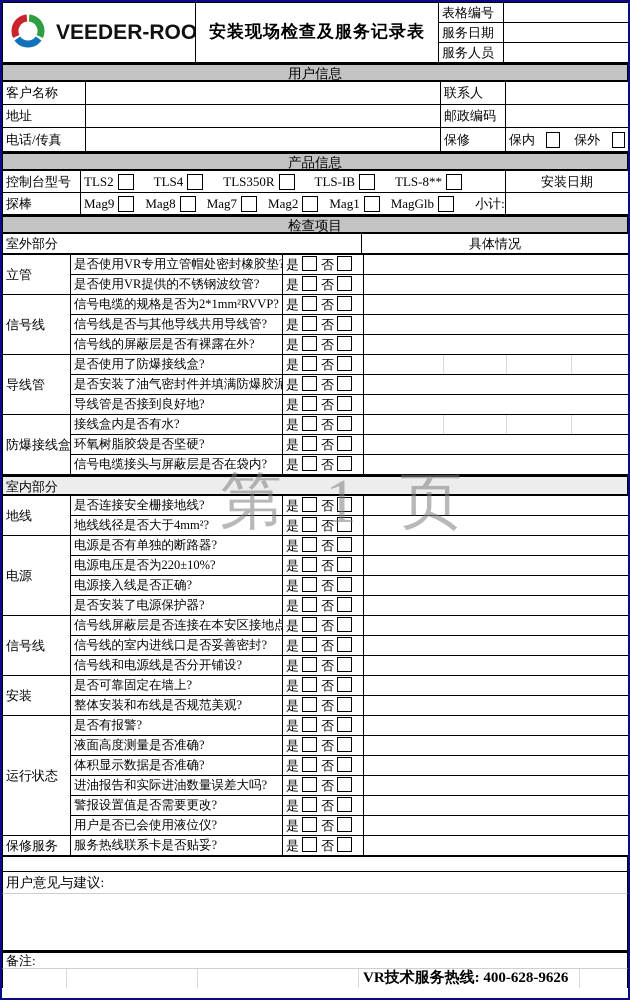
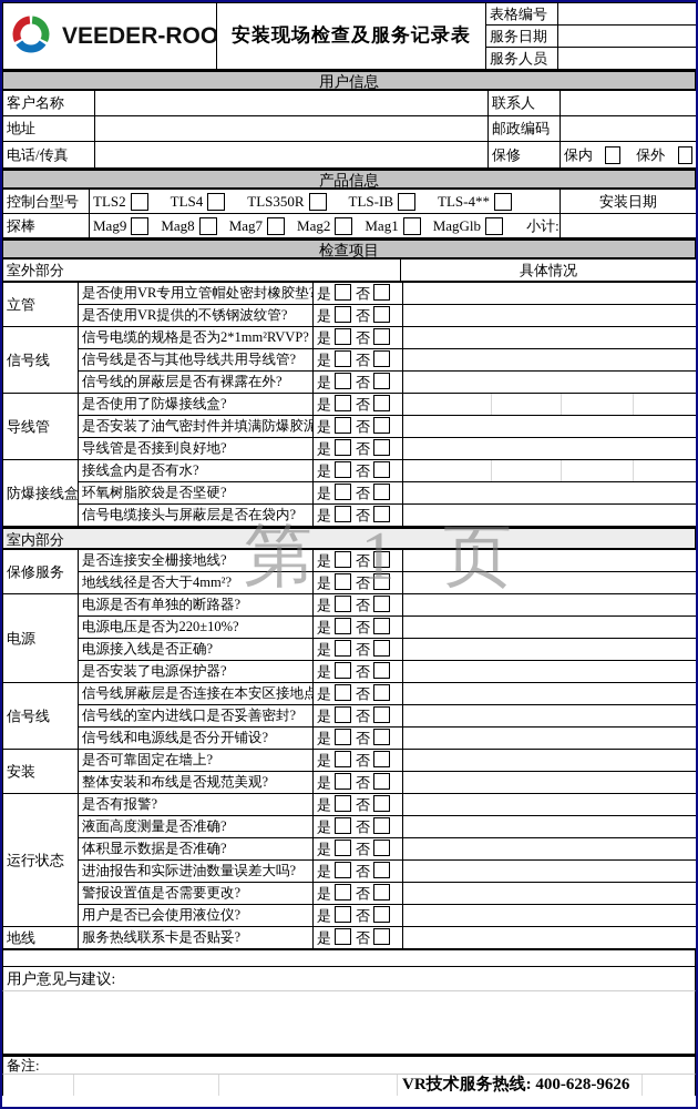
  VEEDER-ROO	安装现场检查及服务记录表	表格编号
  服务日期
  服务人员
  用户信息
  客户名称		联系人
  地址		邮政编码
  电话/传真		保修	保内 保外
  产品信息
- 控制台型号	TLS2 TLS4 TLS350R TLS-IB TLS-8**	安装日期
+ 控制台型号	TLS2 TLS4 TLS350R TLS-IB TLS-4**	安装日期
  探棒	Mag9 Mag8 Mag7 Mag2 Mag1 MagGlb 小计:
  检查项目
  室外部分	具体情况
  立管	是否使用VR专用立管帽处密封橡胶垫?	是 否
  是否使用VR提供的不锈钢波纹管?	是 否
  信号线	信号电缆的规格是否为2*1mm²RVVP?	是 否
  信号线是否与其他导线共用导线管?	是 否
  信号线的屏蔽层是否有裸露在外?	是 否
  导线管	是否使用了防爆接线盒?	是 否
  是否安装了油气密封件并填满防爆胶泥	是 否
  导线管是否接到良好地?	是 否
  防爆接线盒	接线盒内是否有水?	是 否
  环氧树脂胶袋是否坚硬?	是 否
  信号电缆接头与屏蔽层是否在袋内?	是 否
  室内部分
- 地线	是否连接安全栅接地线?	是 否
+ 保修服务	是否连接安全栅接地线?	是 否
  地线线径是否大于4mm²?	是 否
  电源	电源是否有单独的断路器?	是 否
  电源电压是否为220±10%?	是 否
  电源接入线是否正确?	是 否
  是否安装了电源保护器?	是 否
  信号线	信号线屏蔽层是否连接在本安区接地点	是 否
  信号线的室内进线口是否妥善密封?	是 否
  信号线和电源线是否分开铺设?	是 否
  安装	是否可靠固定在墙上?	是 否
  整体安装和布线是否规范美观?	是 否
  运行状态	是否有报警?	是 否
  液面高度测量是否准确?	是 否
  体积显示数据是否准确?	是 否
  进油报告和实际进油数量误差大吗?	是 否
  警报设置值是否需要更改?	是 否
  用户是否已会使用液位仪?	是 否
- 保修服务	服务热线联系卡是否贴妥?	是 否
+ 地线	服务热线联系卡是否贴妥?	是 否
  用户意见与建议:
  备注:
  VR技术服务热线: 400-628-9626
  第 1 页
